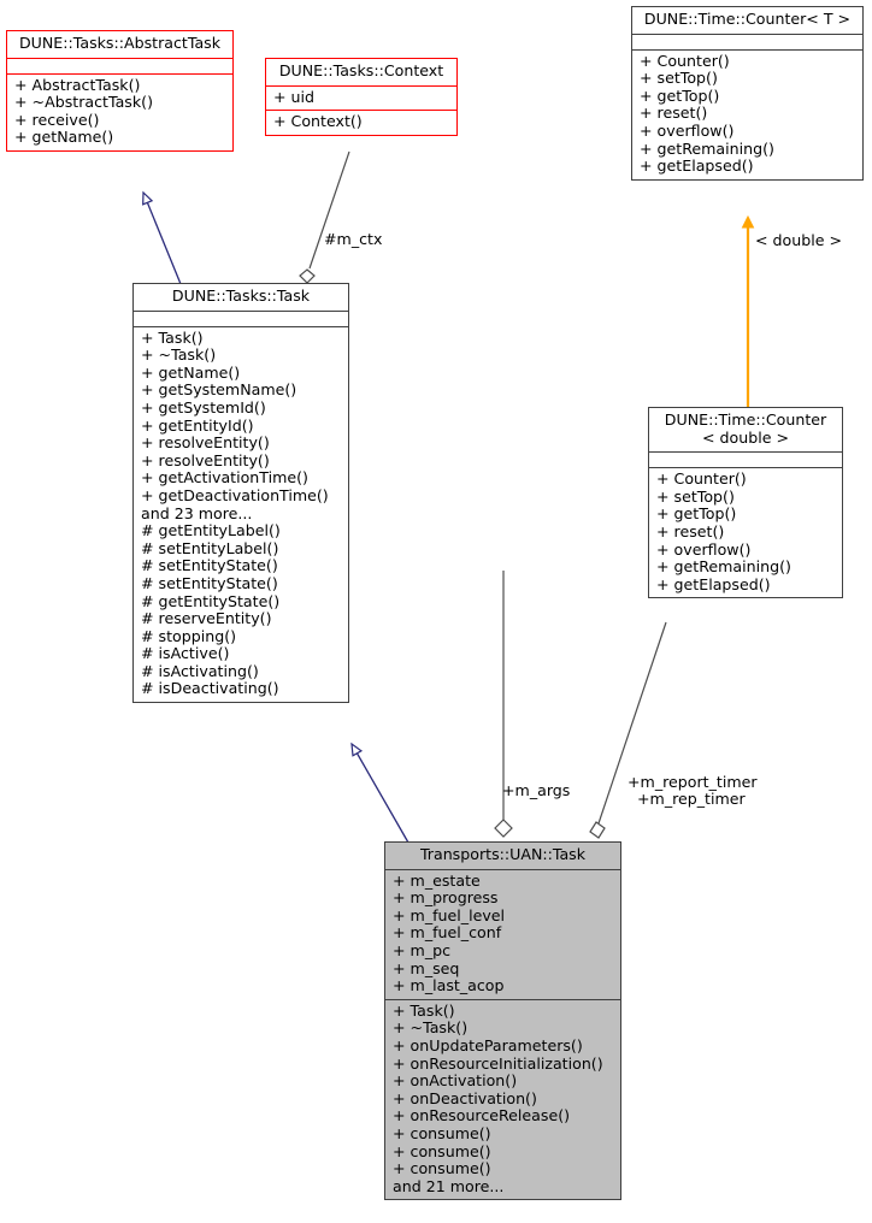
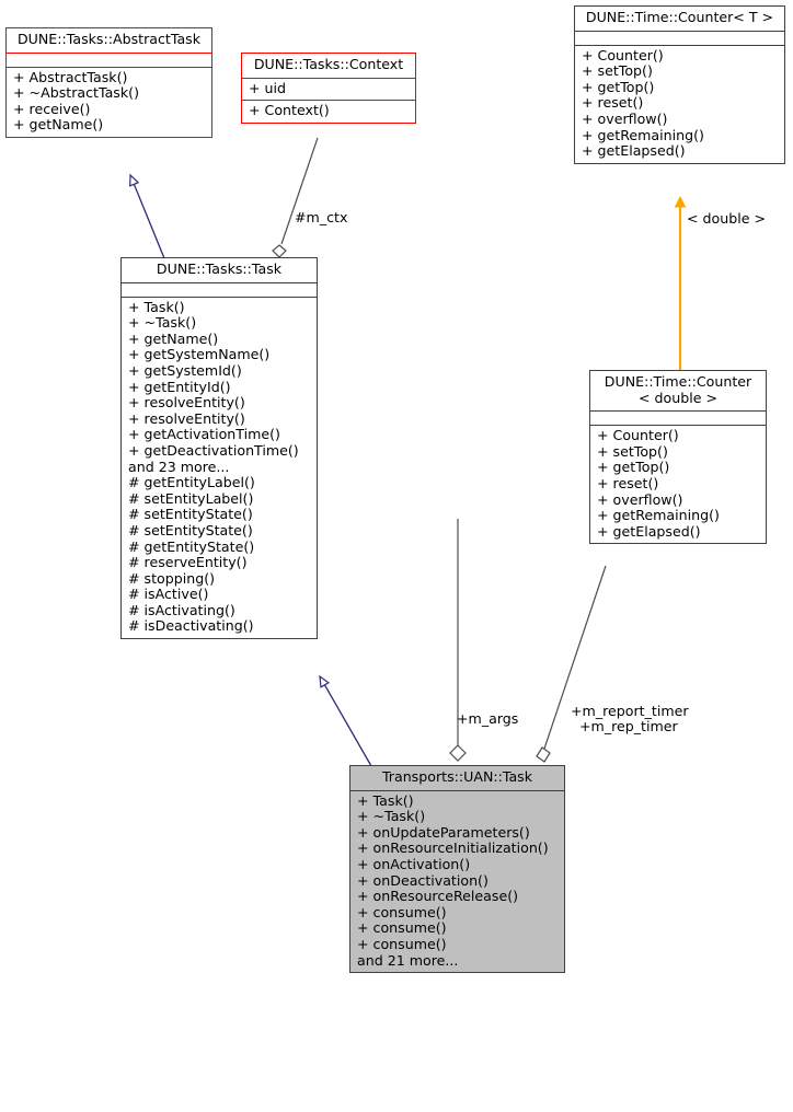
  DUNE::Tasks::AbstractTask
  + AbstractTask()
  + ~AbstractTask()
  + receive()
  + getName()
  DUNE::Tasks::Context
  + uid
  + Context()
  DUNE::Time::Counter< T >
  + Counter()
  + setTop()
  + getTop()
  + reset()
  + overflow()
  + getRemaining()
  + getElapsed()
  DUNE::Tasks::Task
  + Task()
  + ~Task()
  + getName()
  + getSystemName()
  + getSystemId()
  + getEntityId()
  + resolveEntity()
  + resolveEntity()
  + getActivationTime()
  + getDeactivationTime()
  and 23 more...
  # getEntityLabel()
  # setEntityLabel()
  # setEntityState()
  # setEntityState()
  # getEntityState()
  # reserveEntity()
  # stopping()
  # isActive()
  # isActivating()
  # isDeactivating()
  DUNE::Time::Counter
  < double >
  + Counter()
  + setTop()
  + getTop()
  + reset()
  + overflow()
  + getRemaining()
  + getElapsed()
  Transports::UAN::Task
- + m_estate
- + m_progress
- + m_fuel_level
- + m_fuel_conf
- + m_pc
- + m_seq
- + m_last_acop
  + Task()
  + ~Task()
  + onUpdateParameters()
  + onResourceInitialization()
  + onActivation()
  + onDeactivation()
  + onResourceRelease()
  + consume()
  + consume()
  + consume()
  and 21 more...
  #m_ctx
  < double >
  +m_args
  +m_report_timer
  +m_rep_timer
